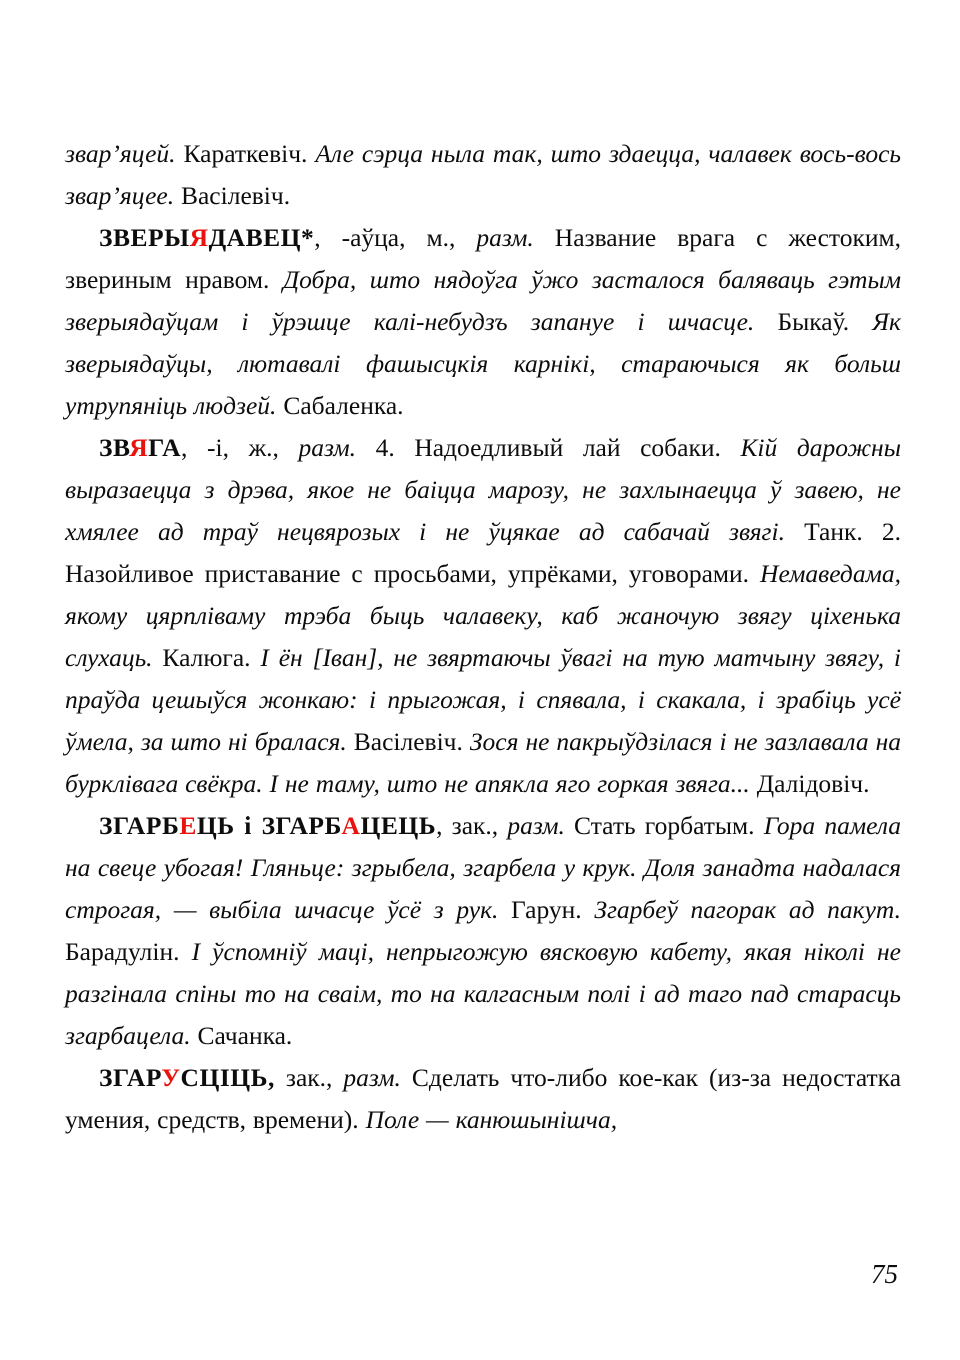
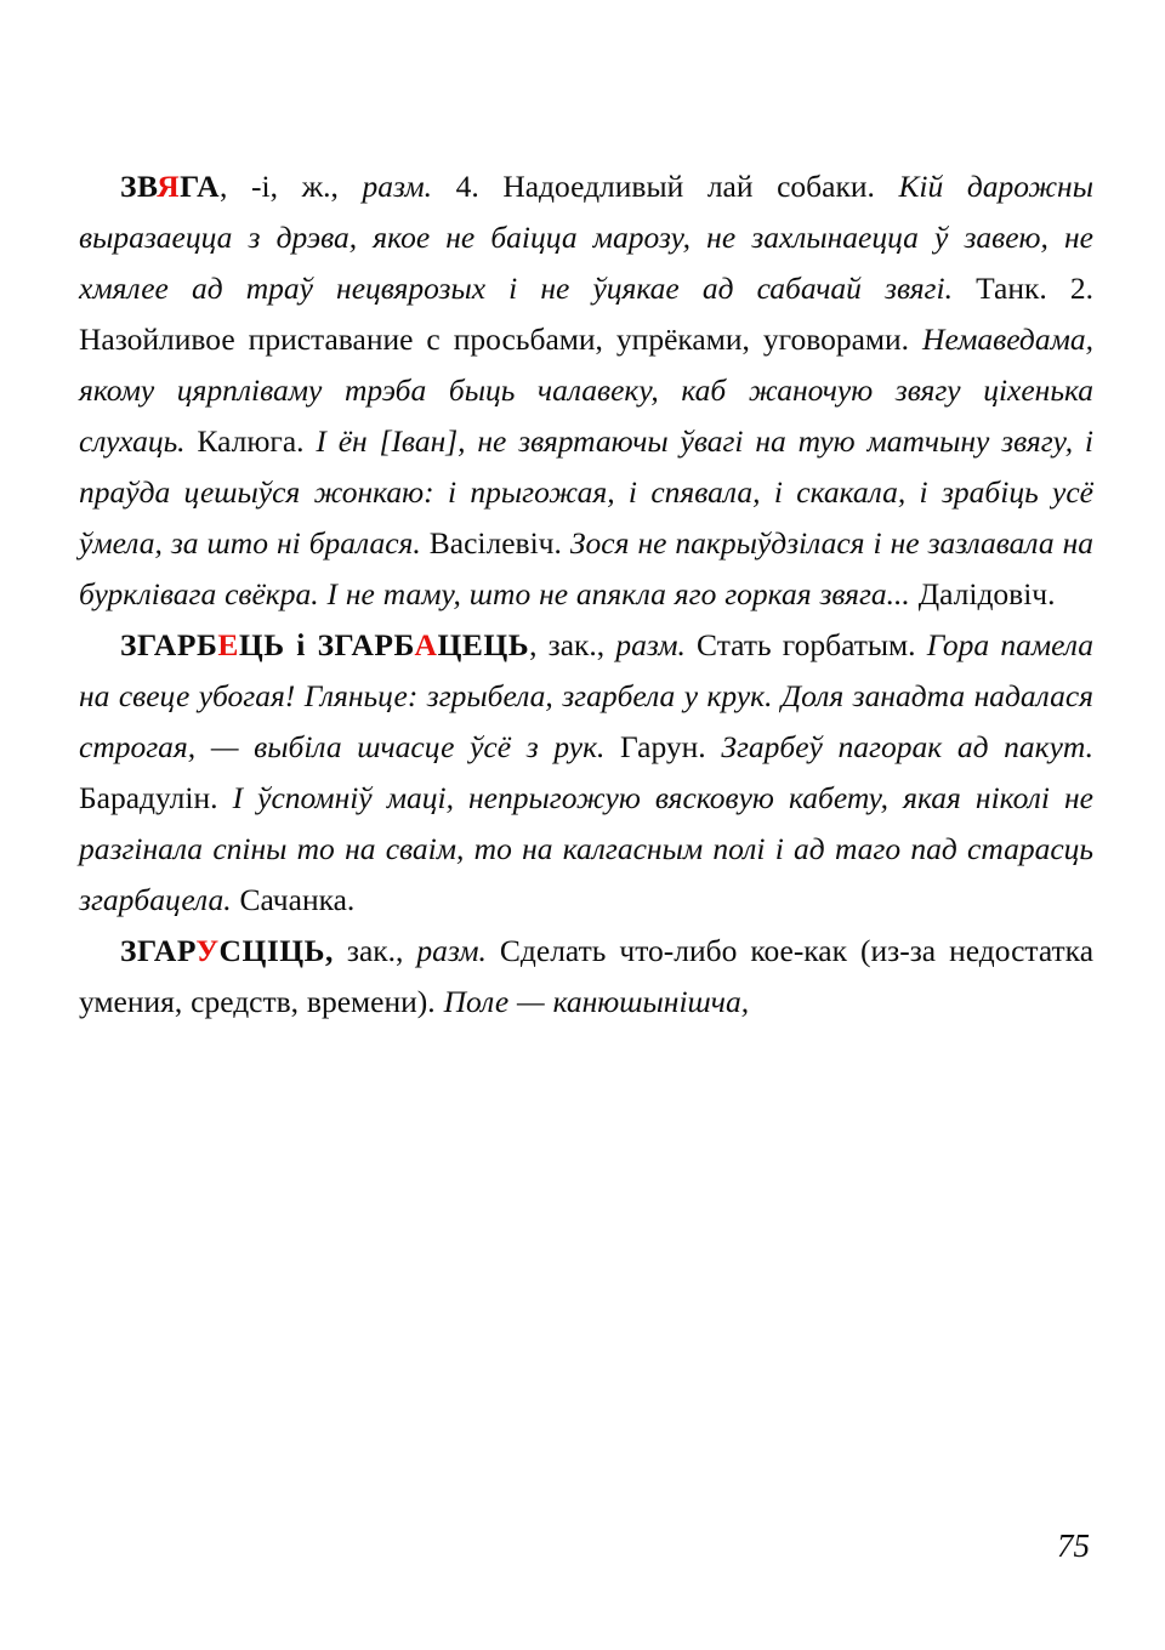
- звар’яцей. Караткевіч. Але сэрца ныла так, што здаецца, чалавек вось-вось звар’яцее. Васілевіч.
- ЗВЕРЫЯДАВЕЦ*, -аўца, м., разм. Название врага с жестоким, звериным нравом. Добра, што нядоўга ўжо засталося баляваць гэтым зверыядаўцам і ўрэшце калі-небудзъ запануе і шчасце. Быкаў. Як зверыядаўцы, лютавалі фашысцкія карнікі, стараючыся як больш утрупяніць людзей. Сабаленка.
  ЗВЯГА, -і, ж., разм. 4. Надоедливый лай собаки. Кій дарожны выразаецца з дрэва, якое не баіцца марозу, не захлынаецца ў завею, не хмялее ад траў нецвярозых і не ўцякае ад сабачай звягі. Танк. 2. Назойливое приставание с просьбами, упрёками, уговорами. Немаведама, якому цярпліваму трэба быць чалавеку, каб жаночую звягу ціхенька слухаць. Калюга. І ён [Іван], не звяртаючы ўвагі на тую матчыну звягу, і праўда цешыўся жонкаю: і прыгожая, і спявала, і скакала, і зрабіць усё ўмела, за што ні бралася. Васілевіч. Зося не пакрыўдзілася і не зазлавала на бурклівага свёкра. І не таму, што не апякла яго горкая звяга... Далідовіч.
  ЗГАРБЕЦЬ і ЗГАРБАЦЕЦЬ, зак., разм. Стать горбатым. Гора памела на свеце убогая! Гляньце: згрыбела, згарбела у крук. Доля занадта надалася строгая, — выбіла шчасце ўсё з рук. Гарун. Згарбеў пагорак ад пакут. Барадулін. І ўспомніў маці, непрыгожую вясковую кабету, якая ніколі не разгінала спіны то на сваім, то на калгасным полі і ад таго пад старасць згарбацела. Сачанка.
  ЗГАРУСЦІЦЬ, зак., разм. Сделать что-либо кое-как (из-за недостатка умения, средств, времени). Поле — канюшынішча,
  75
